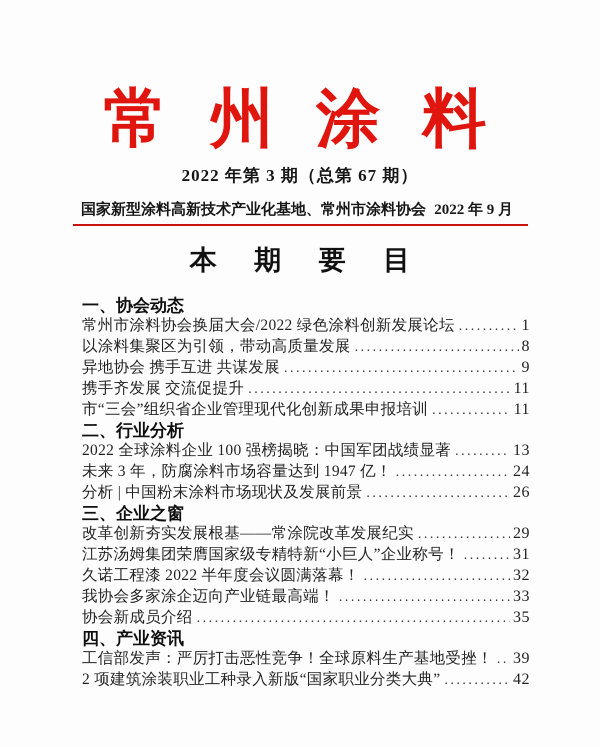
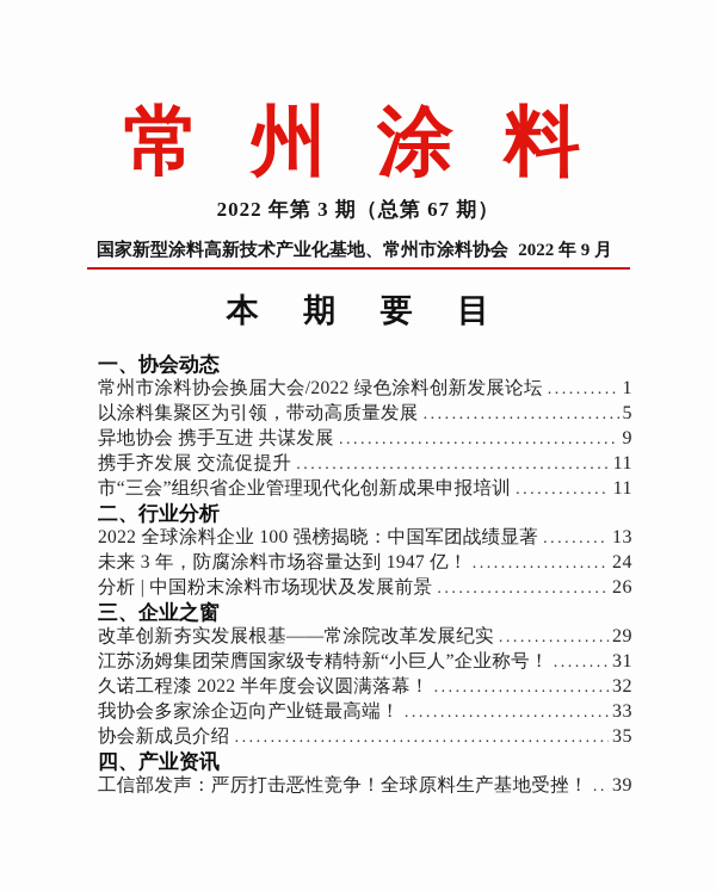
  常 州 涂 料
  2022 年第 3 期（总第 67 期）
  国家新型涂料高新技术产业化基地、常州市涂料协会
  2022 年 9 月
  本 期 要 目
  一、协会动态
  常州市涂料协会换届大会/2022 绿色涂料创新发展论坛
  1
  以涂料集聚区为引领，带动高质量发展
- 8
+ 5
  异地协会 携手互进 共谋发展
  9
  携手齐发展 交流促提升
  11
  市“三会”组织省企业管理现代化创新成果申报培训
  11
  二、行业分析
  2022 全球涂料企业 100 强榜揭晓：中国军团战绩显著
  13
  未来 3 年，防腐涂料市场容量达到 1947 亿！
  24
  分析 | 中国粉末涂料市场现状及发展前景
  26
  三、企业之窗
  改革创新夯实发展根基——常涂院改革发展纪实
  29
  江苏汤姆集团荣膺国家级专精特新“小巨人”企业称号！
  31
  久诺工程漆 2022 半年度会议圆满落幕！
  32
  我协会多家涂企迈向产业链最高端！
  33
  协会新成员介绍
  35
  四、产业资讯
  工信部发声：严厉打击恶性竞争！全球原料生产基地受挫！
  39
- 2 项建筑涂装职业工种录入新版“国家职业分类大典”
- 42
